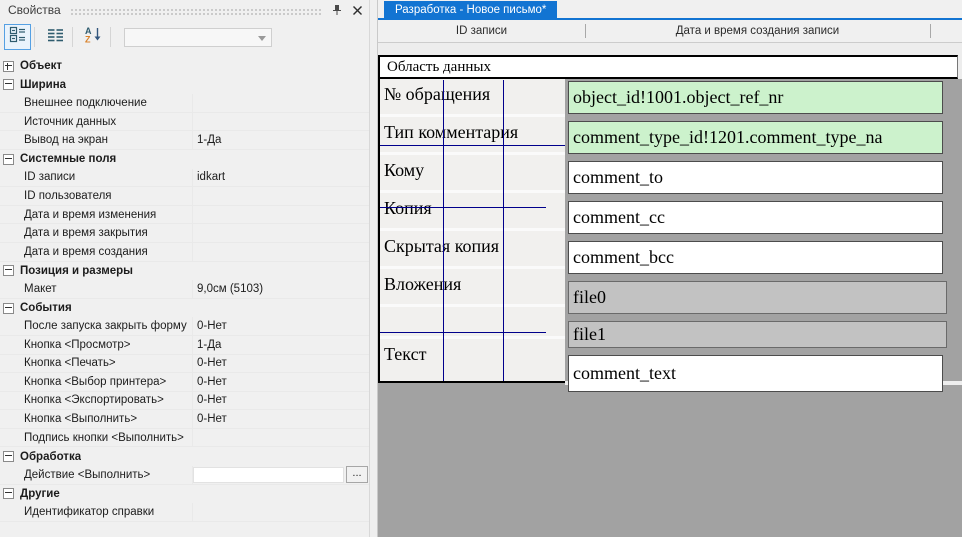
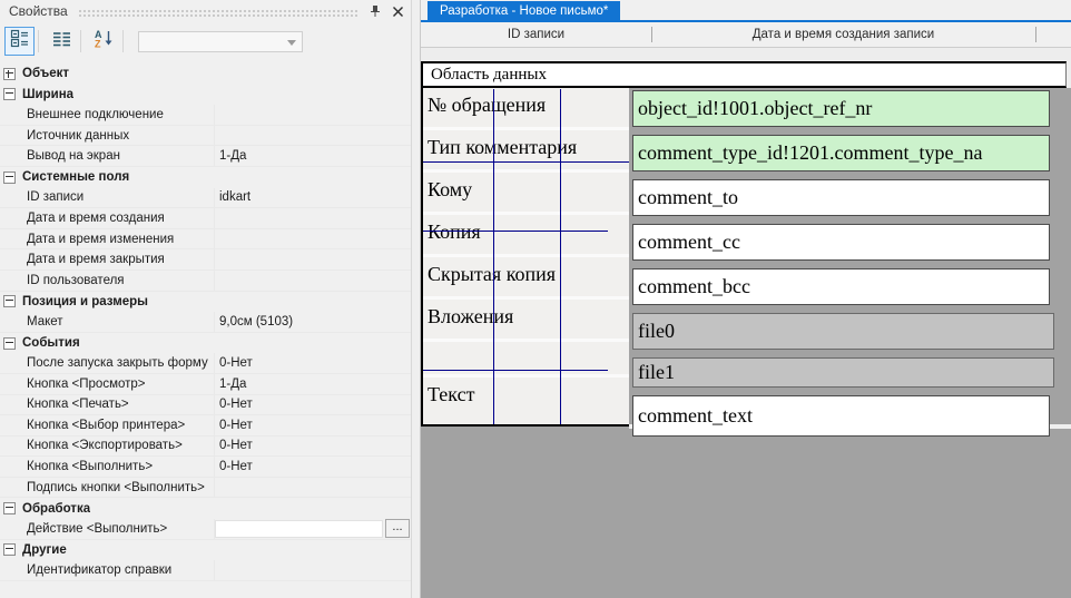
  Свойства
  A
  Z
  Объект
  Ширина
  Внешнее подключение
  Источник данных
  Вывод на экран
  1-Да
  Системные поля
  ID записи
  idkart
- ID пользователя
+ Дата и время создания
  Дата и время изменения
  Дата и время закрытия
- Дата и время создания
+ ID пользователя
  Позиция и размеры
  Макет
  9,0см (5103)
  События
  После запуска закрыть форму
  0-Нет
  Кнопка <Просмотр>
  1-Да
  Кнопка <Печать>
  0-Нет
  Кнопка <Выбор принтера>
  0-Нет
  Кнопка <Экспортировать>
  0-Нет
  Кнопка <Выполнить>
  0-Нет
  Подпись кнопки <Выполнить>
  Обработка
  Действие <Выполнить>
  ...
  Другие
  Идентификатор справки
  Разработка - Новое письмо*
  ID записи
  Дата и время создания записи
  Область данных
  № обращения
  Тип комментария
  Кому
  Копия
  Скрытая копия
  Вложения
  Текст
  object_id!1001.object_ref_nr
  comment_type_id!1201.comment_type_na
  comment_to
  comment_cc
  comment_bcc
  file0
  file1
  comment_text
